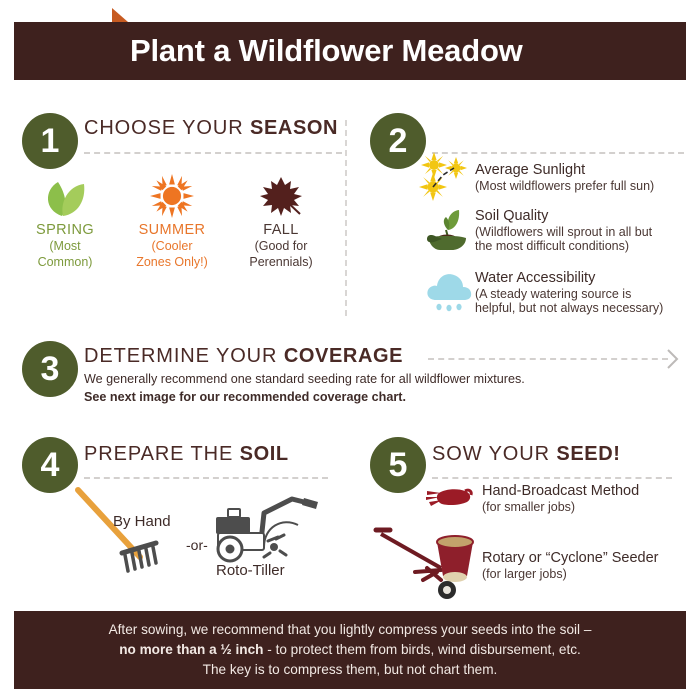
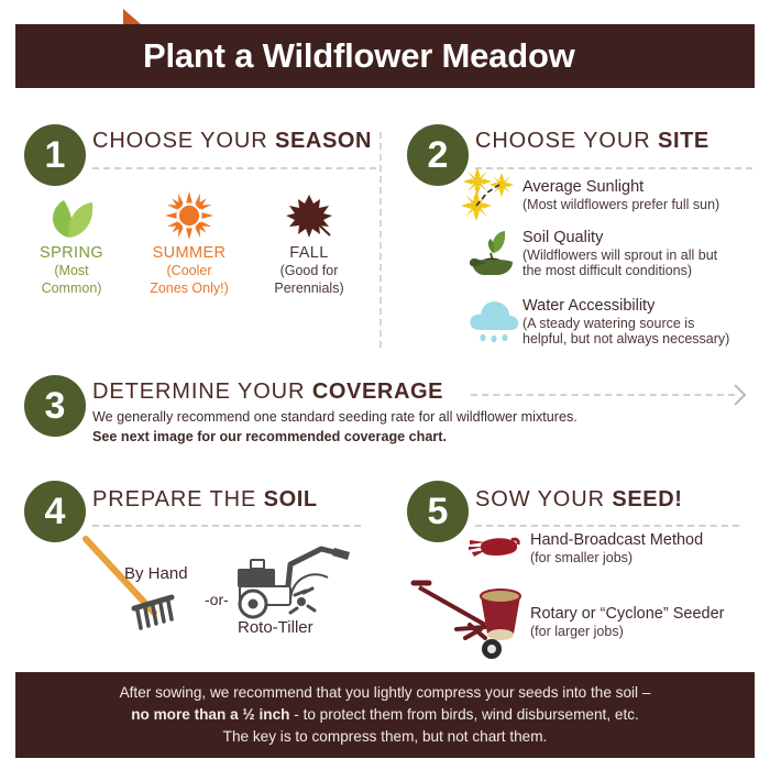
  Plant a Wildflower Meadow
  1
  CHOOSE YOUR SEASON
  SPRING
  (Most
  Common)
  SUMMER
  (Cooler
  Zones Only!)
  FALL
  (Good for
  Perennials)
  2
+ CHOOSE YOUR SITE
  Average Sunlight
  (Most wildflowers prefer full sun)
  Soil Quality
  (Wildflowers will sprout in all but
  the most difficult conditions)
  Water Accessibility
  (A steady watering source is
  helpful, but not always necessary)
  3
  DETERMINE YOUR COVERAGE
  We generally recommend one standard seeding rate for all wildflower mixtures.
  See next image for our recommended coverage chart.
  4
  PREPARE THE SOIL
  By Hand
  -or-
  Roto-Tiller
  5
  SOW YOUR SEED!
  Hand-Broadcast Method
  (for smaller jobs)
  Rotary or “Cyclone” Seeder
  (for larger jobs)
  After sowing, we recommend that you lightly compress your seeds into the soil –
  no more than a ½ inch - to protect them from birds, wind disbursement, etc.
  The key is to compress them, but not chart them.
